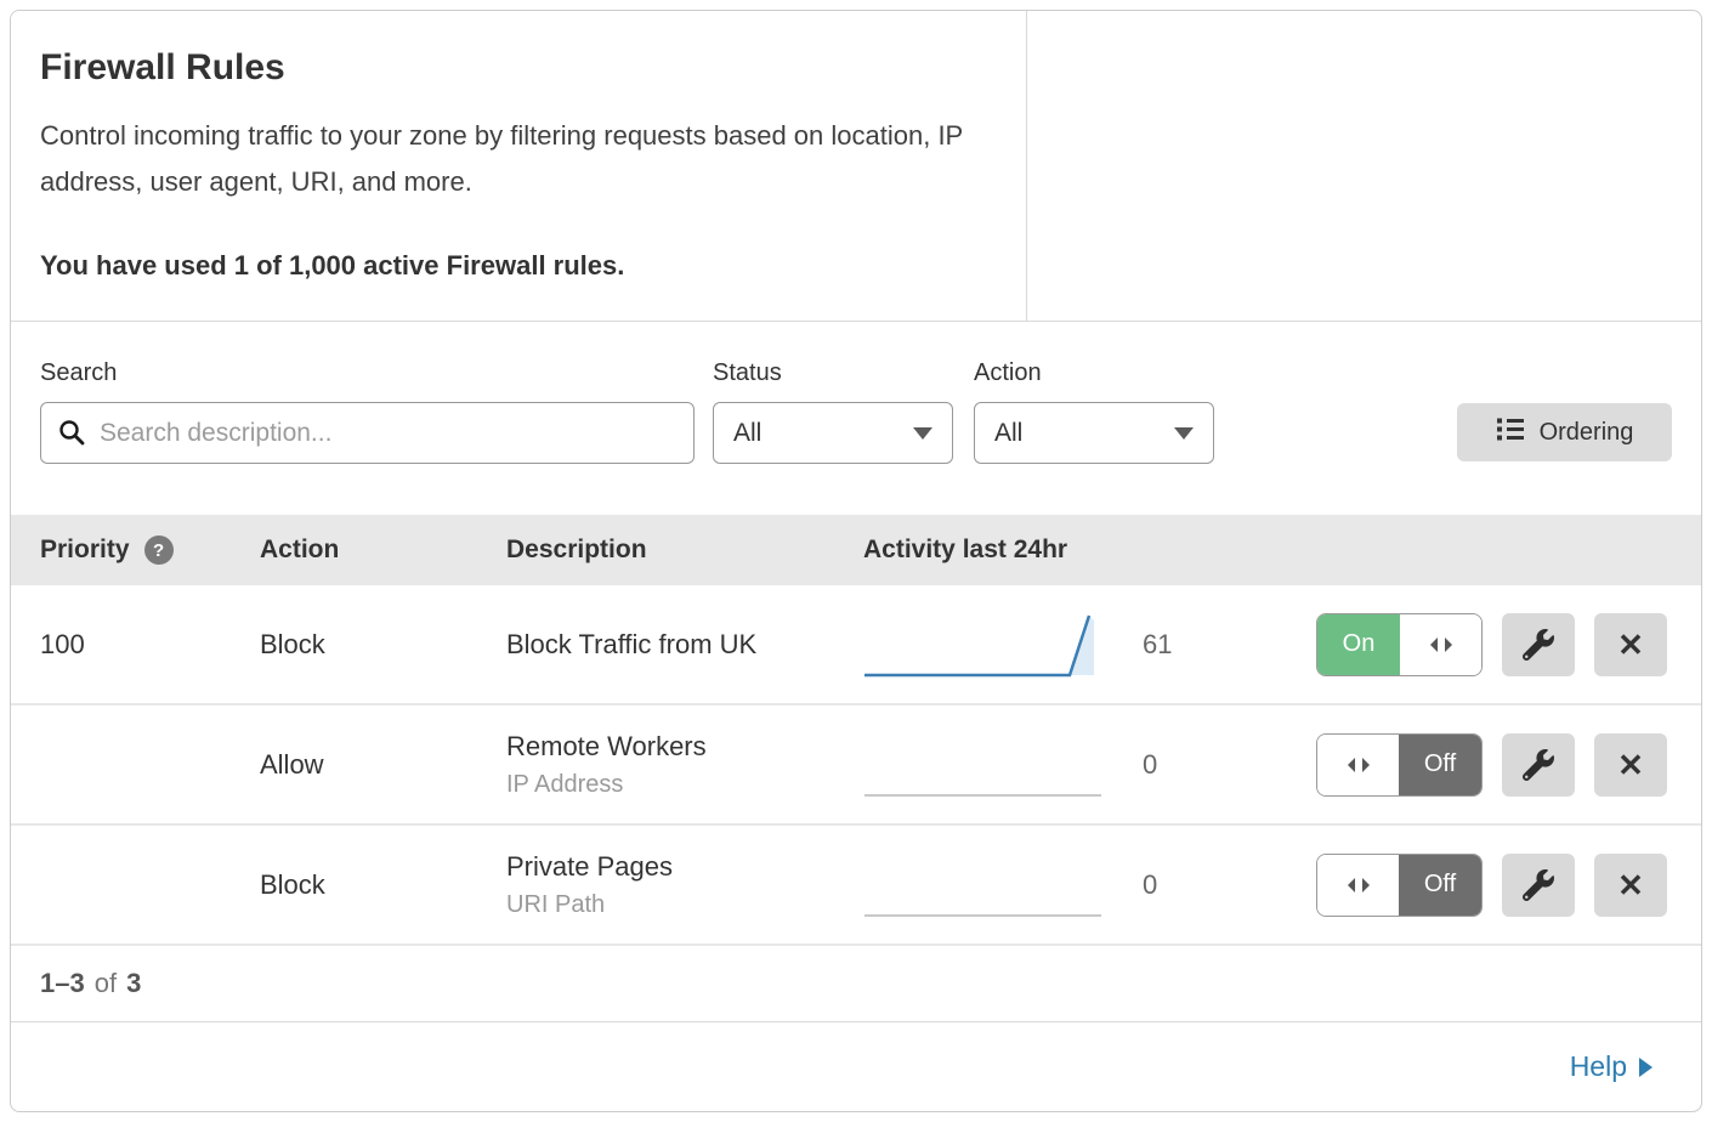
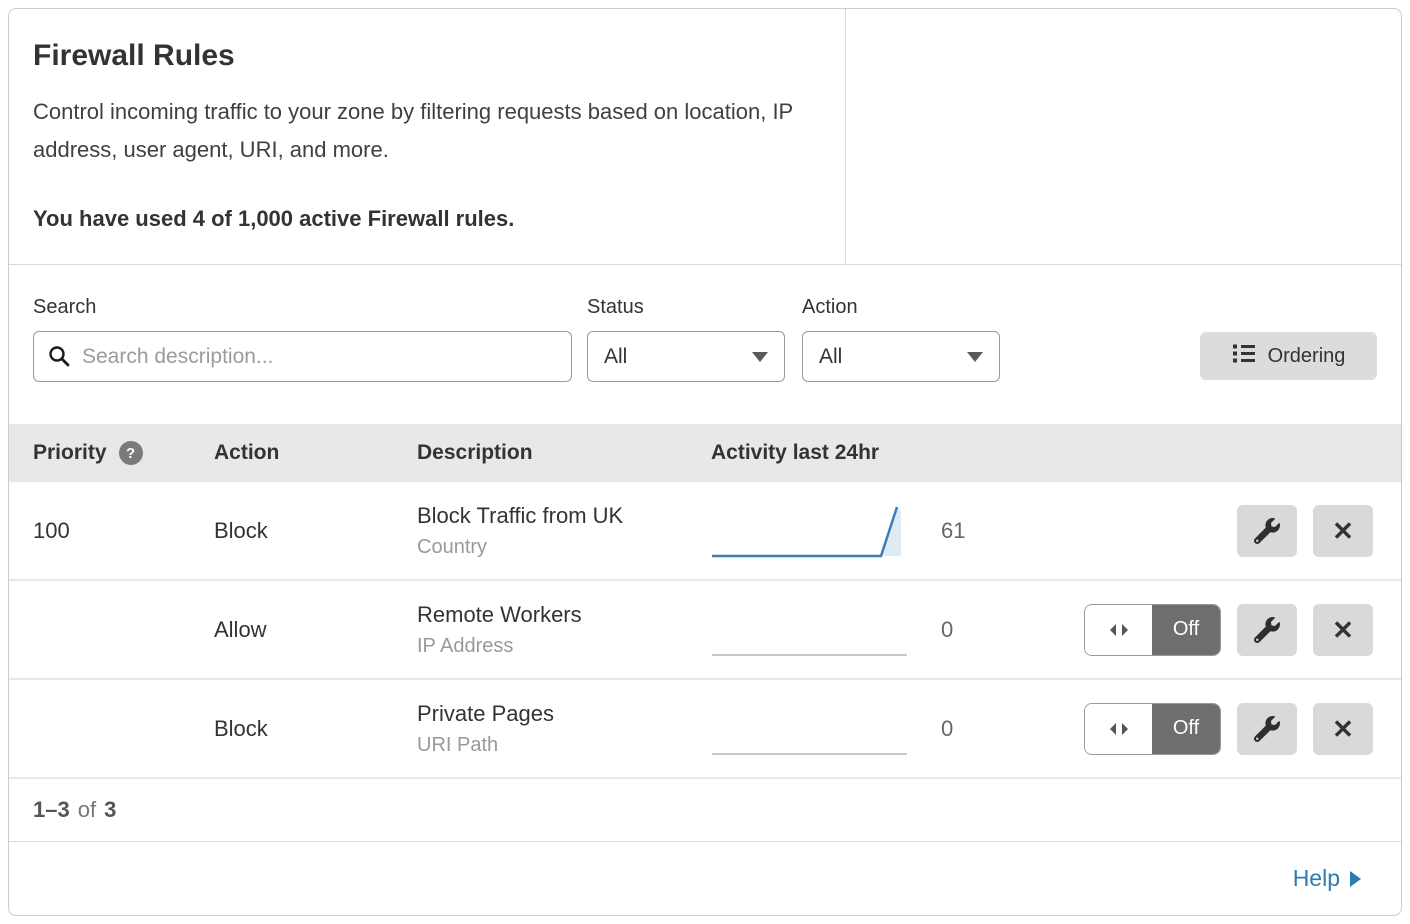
  Firewall Rules
  Control incoming traffic to your zone by filtering requests based on location, IP address, user agent, URI, and more.
- You have used 1 of 1,000 active Firewall rules.
+ You have used 4 of 1,000 active Firewall rules.
  Search
  Search description...
  Status
  All
  Action
  All
  Ordering
  Priority
  ?
  Action
  Description
  Activity last 24hr
  100
  Block
  Block Traffic from UK
+ Country
  61
- On
  ✕
  Allow
  Remote Workers
  IP Address
  0
  Off
  ✕
  Block
  Private Pages
  URI Path
  0
  Off
  ✕
  1–3
  of
  3
  Help
